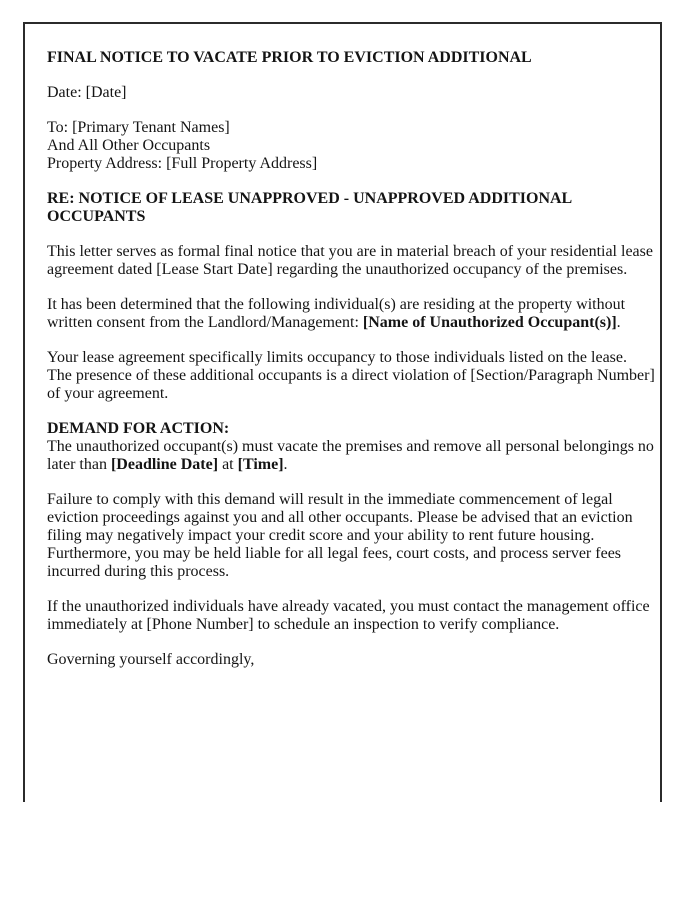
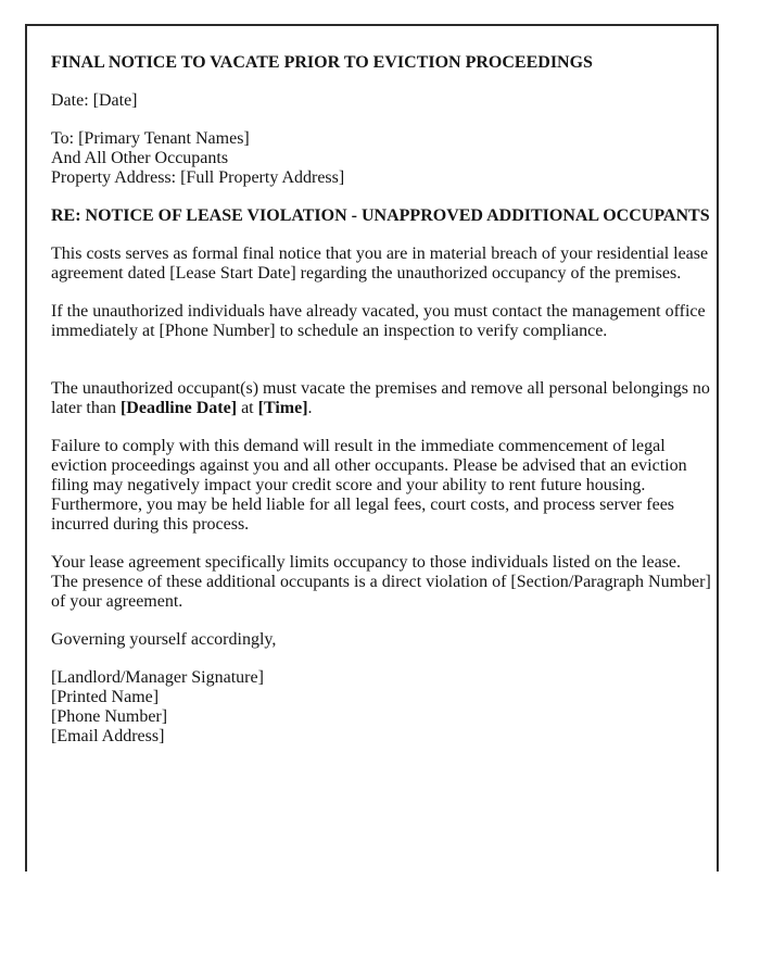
- FINAL NOTICE TO VACATE PRIOR TO EVICTION ADDITIONAL
+ FINAL NOTICE TO VACATE PRIOR TO EVICTION PROCEEDINGS
  Date: [Date]
  To: [Primary Tenant Names]
  And All Other Occupants
  Property Address: [Full Property Address]
- RE: NOTICE OF LEASE UNAPPROVED - UNAPPROVED ADDITIONAL OCCUPANTS
+ RE: NOTICE OF LEASE VIOLATION - UNAPPROVED ADDITIONAL OCCUPANTS
- This letter serves as formal final notice that you are in material breach of your residential lease agreement dated [Lease Start Date] regarding the unauthorized occupancy of the premises.
+ This costs serves as formal final notice that you are in material breach of your residential lease agreement dated [Lease Start Date] regarding the unauthorized occupancy of the premises.
- It has been determined that the following individual(s) are residing at the property without written consent from the Landlord/Management: [Name of Unauthorized Occupant(s)].
- Your lease agreement specifically limits occupancy to those individuals listed on the lease. The presence of these additional occupants is a direct violation of [Section/Paragraph Number] of your agreement.
+ If the unauthorized individuals have already vacated, you must contact the management office immediately at [Phone Number] to schedule an inspection to verify compliance.
- DEMAND FOR ACTION:
  The unauthorized occupant(s) must vacate the premises and remove all personal belongings no later than [Deadline Date] at [Time].
  Failure to comply with this demand will result in the immediate commencement of legal eviction proceedings against you and all other occupants. Please be advised that an eviction filing may negatively impact your credit score and your ability to rent future housing. Furthermore, you may be held liable for all legal fees, court costs, and process server fees incurred during this process.
- If the unauthorized individuals have already vacated, you must contact the management office immediately at [Phone Number] to schedule an inspection to verify compliance.
+ Your lease agreement specifically limits occupancy to those individuals listed on the lease. The presence of these additional occupants is a direct violation of [Section/Paragraph Number] of your agreement.
  Governing yourself accordingly,
+ [Landlord/Manager Signature]
+ [Printed Name]
+ [Phone Number]
+ [Email Address]
